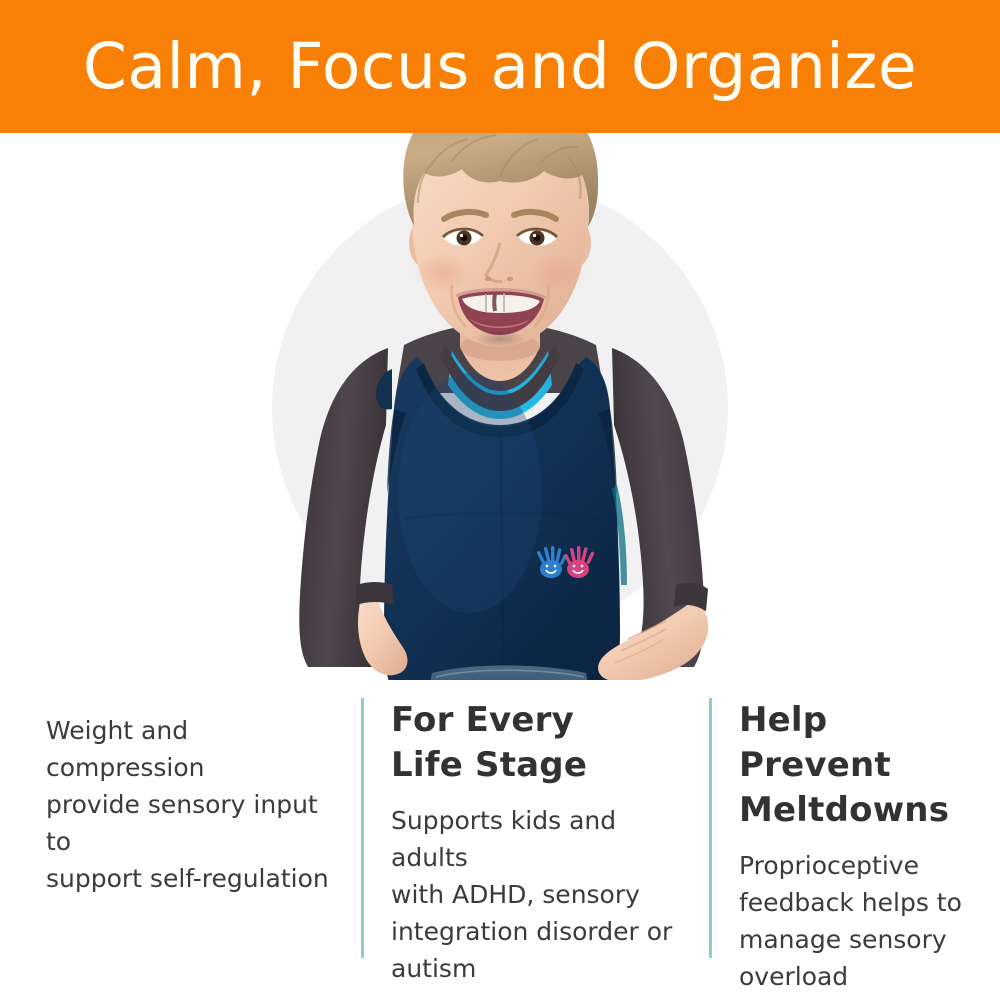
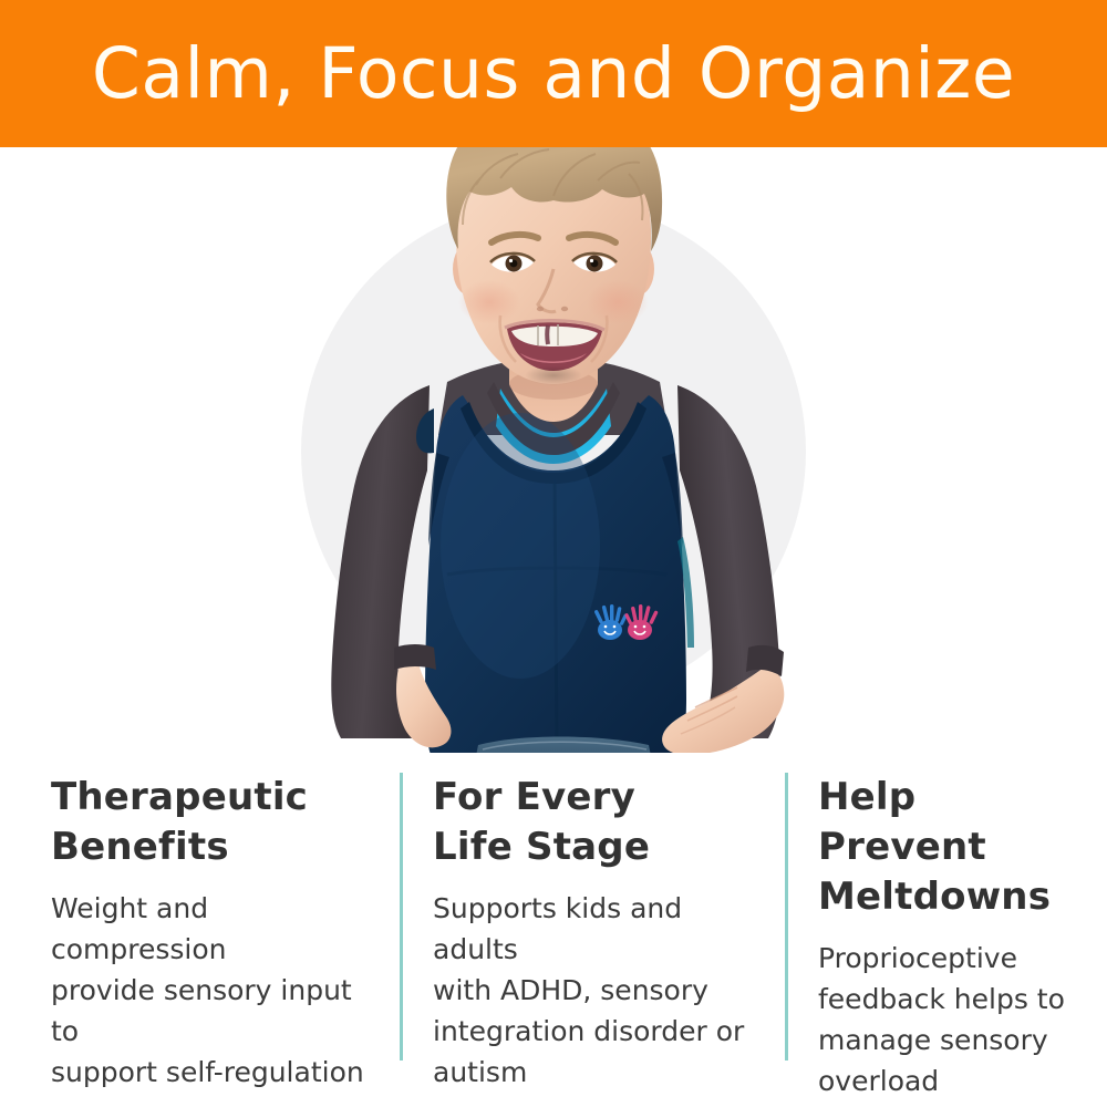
  Calm, Focus and Organize
+ Therapeutic
+ Benefits
  Weight and compression
  provide sensory input to
  support self-regulation
  For Every
  Life Stage
  Supports kids and adults
  with ADHD, sensory
  integration disorder or
  autism
  Help Prevent
  Meltdowns
  Proprioceptive
  feedback helps to
  manage sensory
  overload
